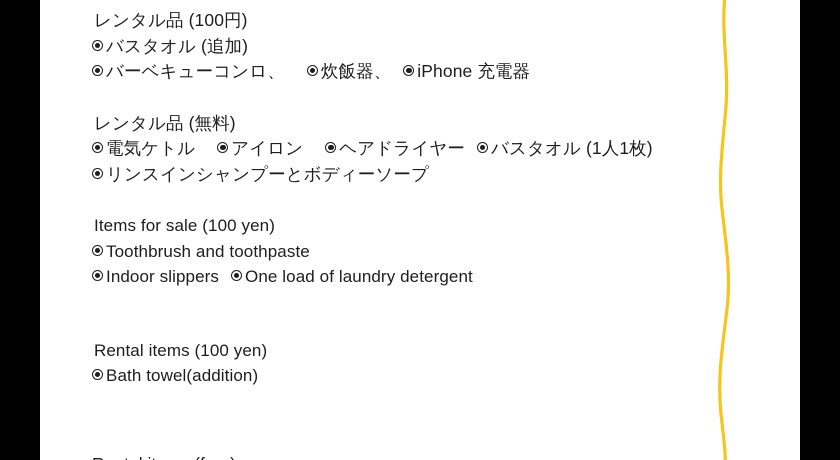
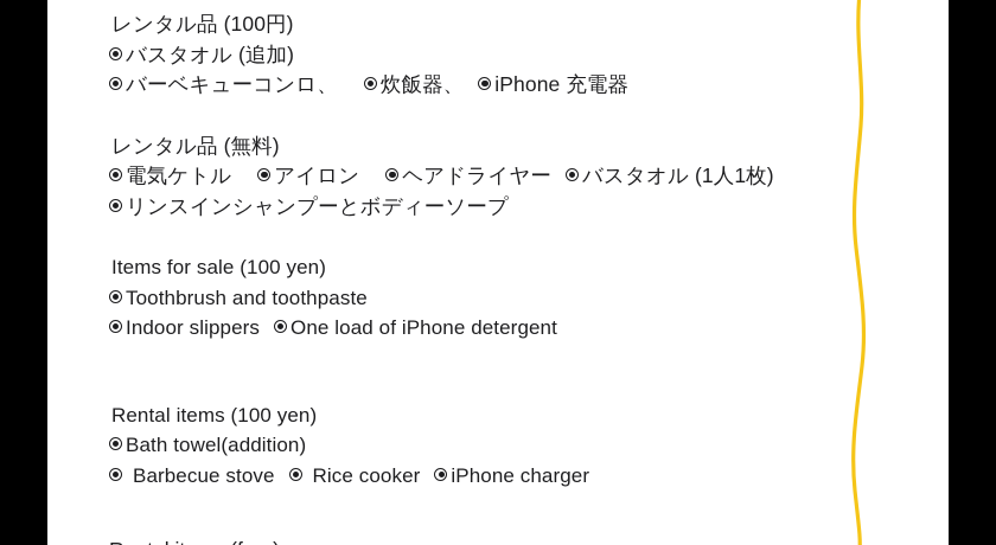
  レンタル品 (100円)
  バスタオル (追加)
  バーベキューコンロ、 炊飯器、 iPhone 充電器
  レンタル品 (無料)
  電気ケトル アイロン ヘアドライヤー バスタオル (1人1枚)
  リンスインシャンプーとボディーソープ
  Items for sale (100 yen)
  Toothbrush and toothpaste
- Indoor slippers One load of laundry detergent
+ Indoor slippers One load of iPhone detergent
  Rental items (100 yen)
  Bath towel(addition)
+ Barbecue stove Rice cooker iPhone charger
